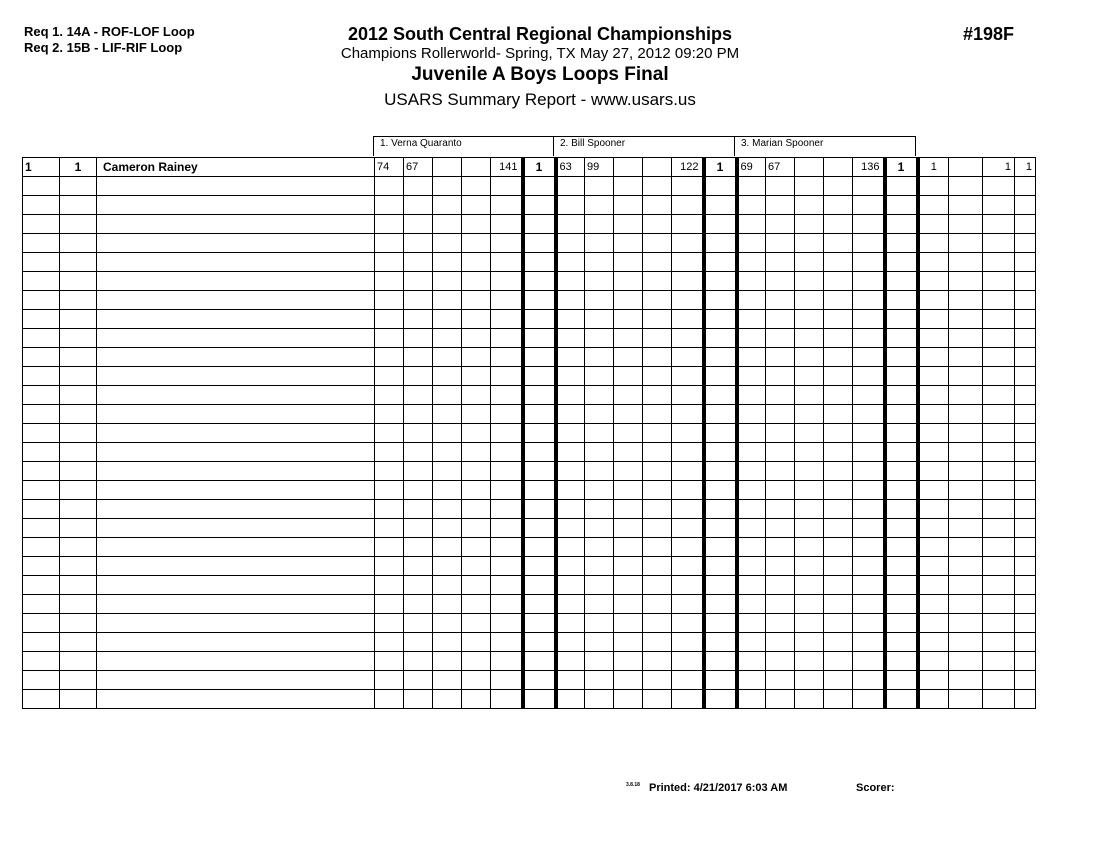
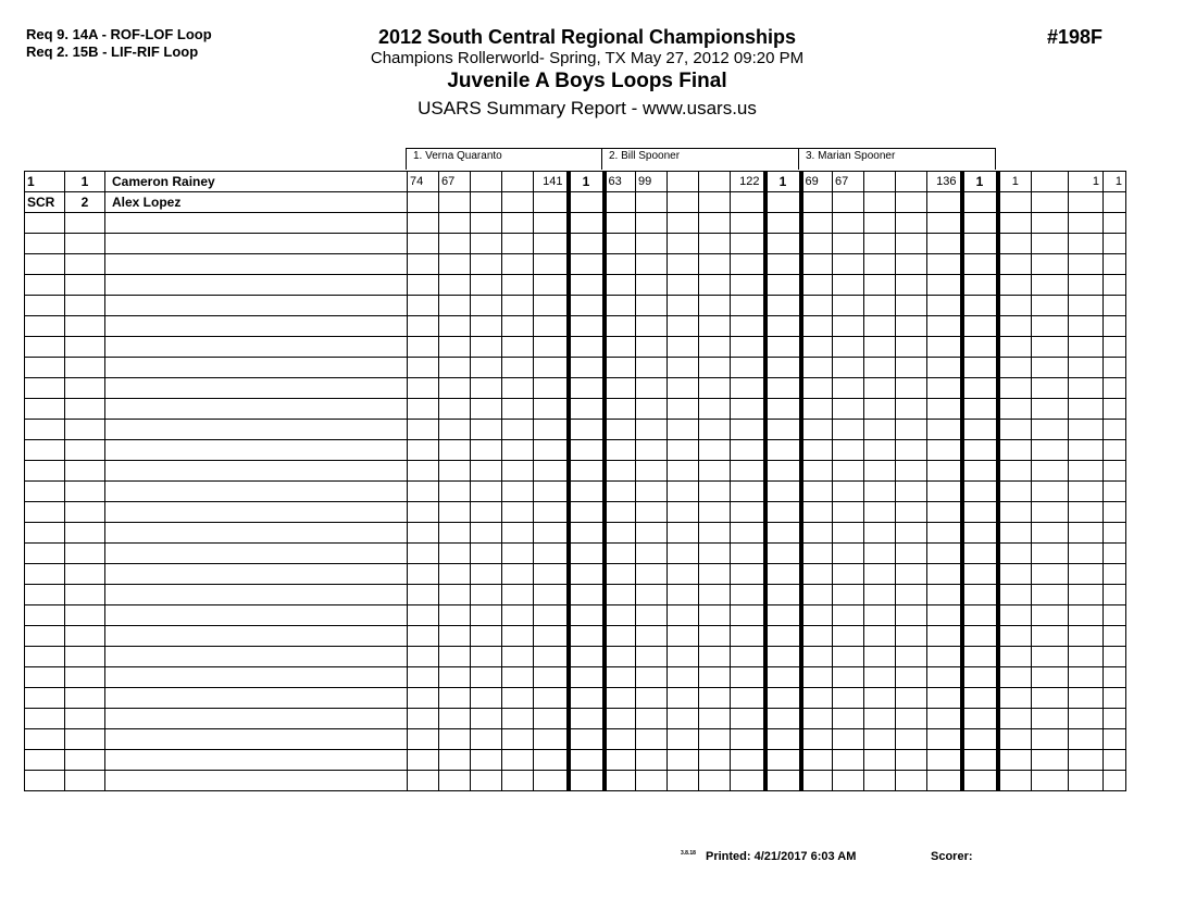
- Req 1. 14A - ROF-LOF Loop
+ Req 9. 14A - ROF-LOF Loop
  Req 2. 15B - LIF-RIF Loop
  2012 South Central Regional Championships
  Champions Rollerworld- Spring, TX May 27, 2012 09:20 PM
  Juvenile A Boys Loops Final
  USARS Summary Report - www.usars.us
  #198F
  1. Verna Quaranto
  2. Bill Spooner
  3. Marian Spooner
  1	1	Cameron Rainey	74	67			141	1	63	99			122	1	69	67			136	1	1		1	1
+ SCR	2	Alex Lopez
  Printed: 4/21/2017 6:03 AM
  Scorer:
